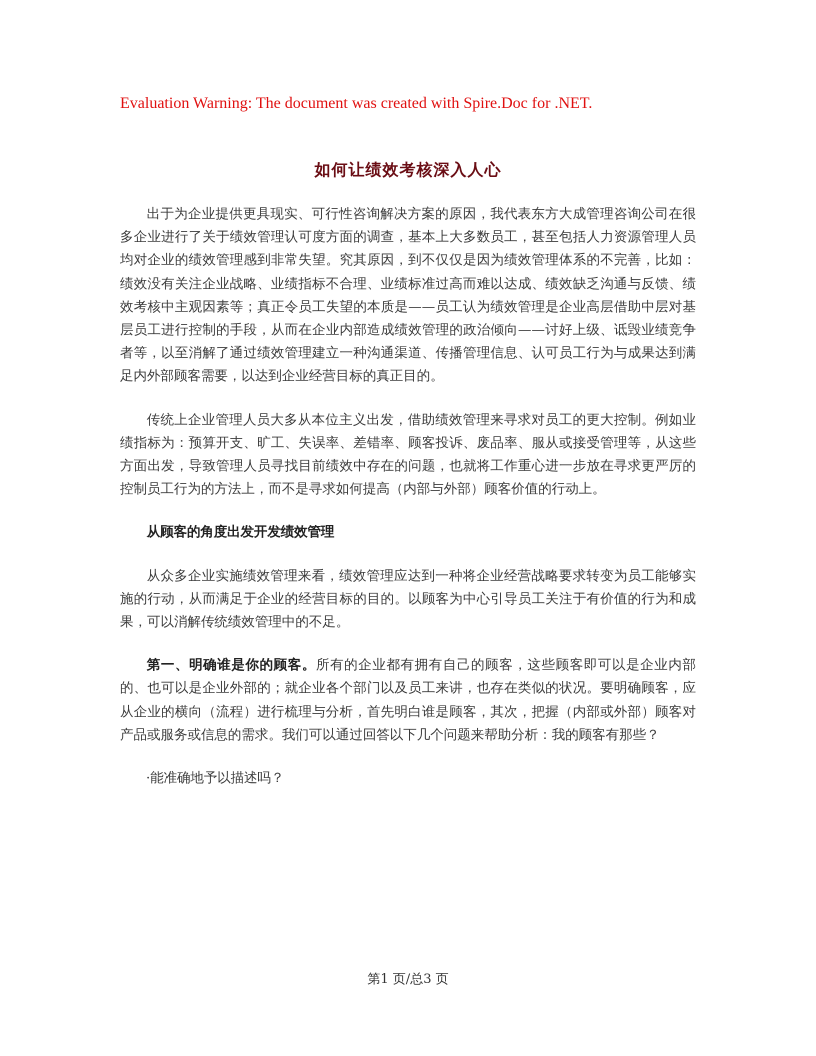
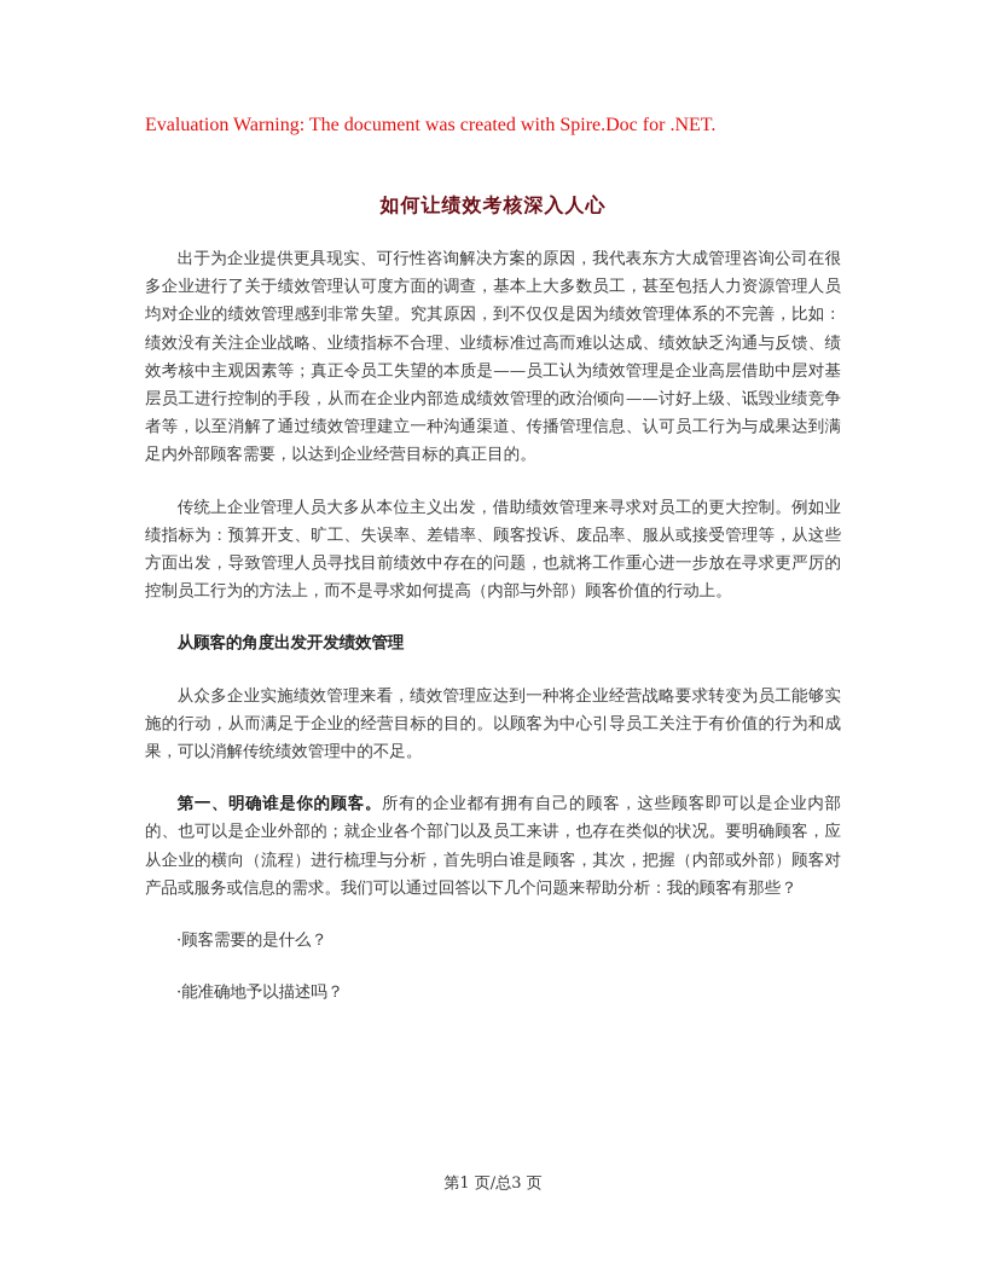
  Evaluation Warning: The document was created with Spire.Doc for .NET.
  如何让绩效考核深入人心
  出于为企业提供更具现实、可行性咨询解决方案的原因，我代表东方大成管理咨询公司在很多企业进行了关于绩效管理认可度方面的调查，基本上大多数员工，甚至包括人力资源管理人员均对企业的绩效管理感到非常失望。究其原因，到不仅仅是因为绩效管理体系的不完善，比如：绩效没有关注企业战略、业绩指标不合理、业绩标准过高而难以达成、绩效缺乏沟通与反馈、绩效考核中主观因素等；真正令员工失望的本质是——员工认为绩效管理是企业高层借助中层对基层员工进行控制的手段，从而在企业内部造成绩效管理的政治倾向——讨好上级、诋毁业绩竞争者等，以至消解了通过绩效管理建立一种沟通渠道、传播管理信息、认可员工行为与成果达到满足内外部顾客需要，以达到企业经营目标的真正目的。
  传统上企业管理人员大多从本位主义出发，借助绩效管理来寻求对员工的更大控制。例如业绩指标为：预算开支、旷工、失误率、差错率、顾客投诉、废品率、服从或接受管理等，从这些方面出发，导致管理人员寻找目前绩效中存在的问题，也就将工作重心进一步放在寻求更严厉的控制员工行为的方法上，而不是寻求如何提高（内部与外部）顾客价值的行动上。
  从顾客的角度出发开发绩效管理
  从众多企业实施绩效管理来看，绩效管理应达到一种将企业经营战略要求转变为员工能够实施的行动，从而满足于企业的经营目标的目的。以顾客为中心引导员工关注于有价值的行为和成果，可以消解传统绩效管理中的不足。
  第一、明确谁是你的顾客。所有的企业都有拥有自己的顾客，这些顾客即可以是企业内部的、也可以是企业外部的；就企业各个部门以及员工来讲，也存在类似的状况。要明确顾客，应从企业的横向（流程）进行梳理与分析，首先明白谁是顾客，其次，把握（内部或外部）顾客对产品或服务或信息的需求。我们可以通过回答以下几个问题来帮助分析：我的顾客有那些？
+ ·顾客需要的是什么？
  ·能准确地予以描述吗？
  第1 页/总3 页
